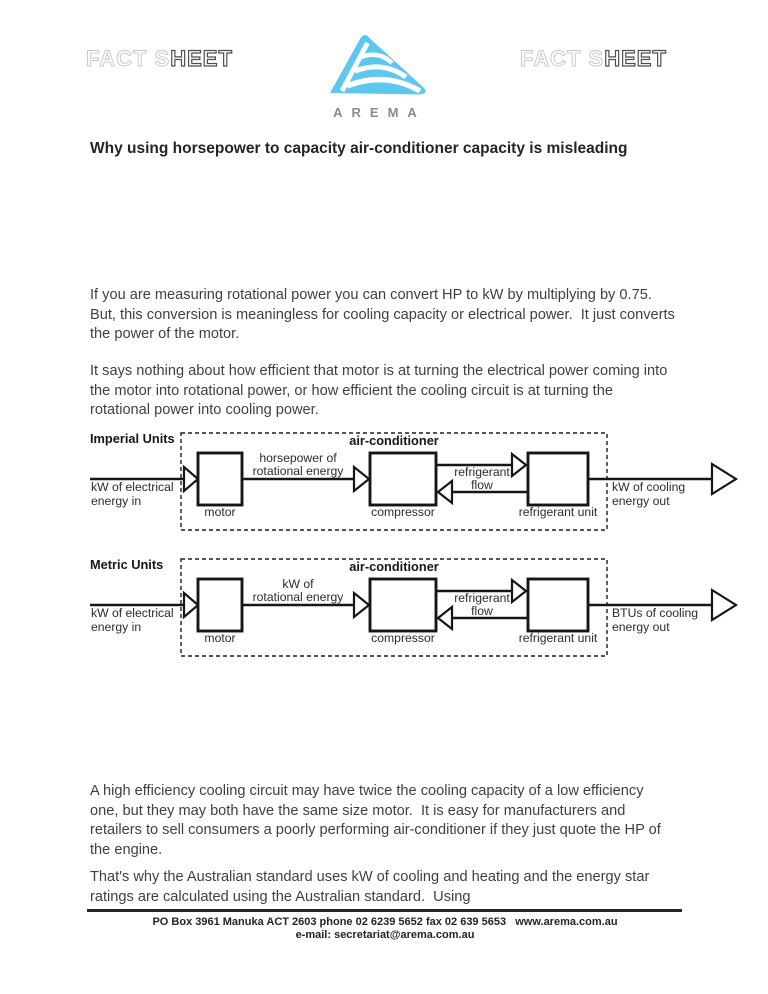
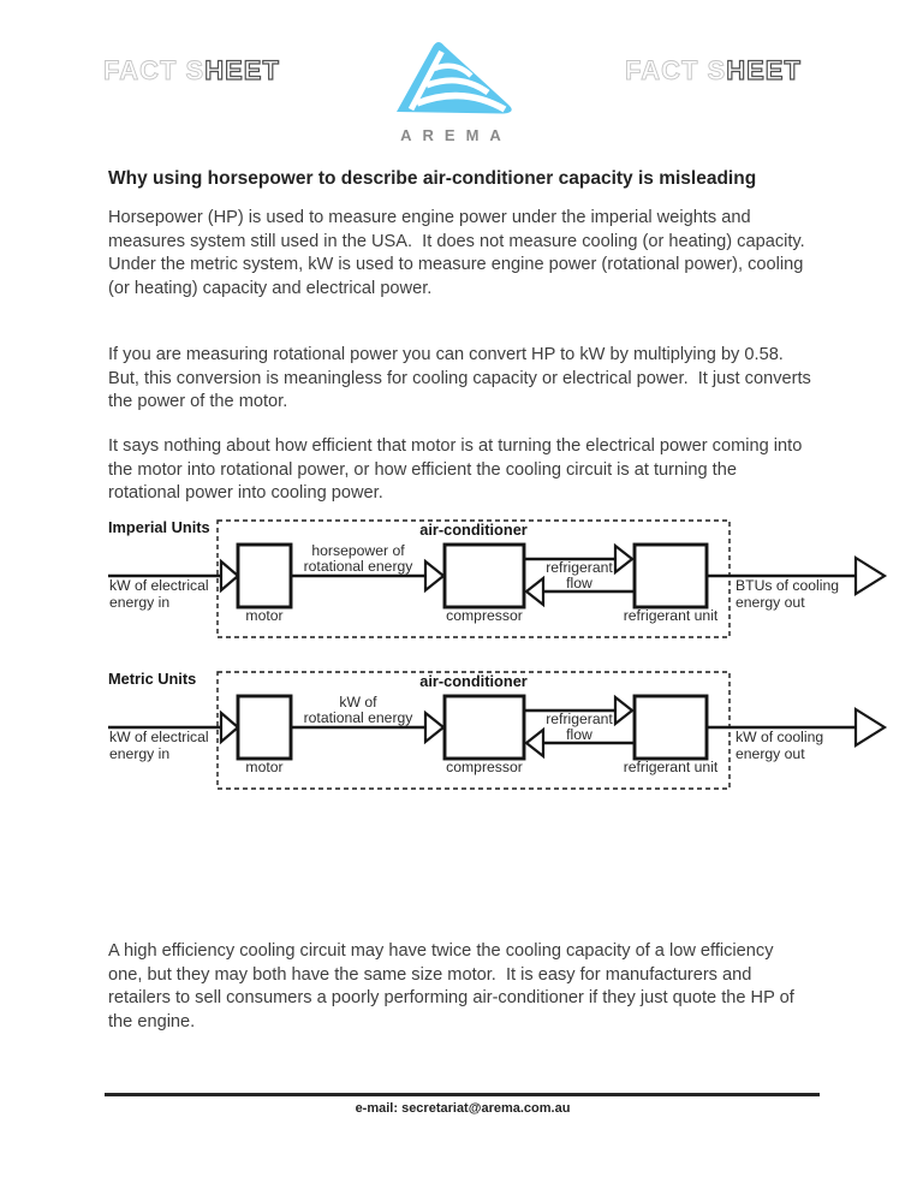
  FACT SHEET
  AREMA
  FACT SHEET
- Why using horsepower to capacity air-conditioner capacity is misleading
+ Why using horsepower to describe air-conditioner capacity is misleading
+ Horsepower (HP) is used to measure engine power under the imperial weights and measures system still used in the USA. It does not measure cooling (or heating) capacity. Under the metric system, kW is used to measure engine power (rotational power), cooling (or heating) capacity and electrical power.
- If you are measuring rotational power you can convert HP to kW by multiplying by 0.75. But, this conversion is meaningless for cooling capacity or electrical power. It just converts the power of the motor.
+ If you are measuring rotational power you can convert HP to kW by multiplying by 0.58. But, this conversion is meaningless for cooling capacity or electrical power. It just converts the power of the motor.
  It says nothing about how efficient that motor is at turning the electrical power coming into the motor into rotational power, or how efficient the cooling circuit is at turning the rotational power into cooling power.
  Imperial Units
  air-conditioner
  kW of electrical
  energy in
  motor
  horsepower of
  rotational energy
  compressor
  refrigerant
  flow
  refrigerant unit
- kW of cooling
+ BTUs of cooling
  energy out
  Metric Units
  air-conditioner
  kW of electrical
  energy in
  motor
  kW of
  rotational energy
  compressor
  refrigerant
  flow
  refrigerant unit
- BTUs of cooling
+ kW of cooling
  energy out
  A high efficiency cooling circuit may have twice the cooling capacity of a low efficiency one, but they may both have the same size motor. It is easy for manufacturers and retailers to sell consumers a poorly performing air-conditioner if they just quote the HP of the engine.
- That's why the Australian standard uses kW of cooling and heating and the energy star ratings are calculated using the Australian standard. Using
- PO Box 3961 Manuka ACT 2603 phone 02 6239 5652 fax 02 639 5653 www.arema.com.au
  e-mail: secretariat@arema.com.au
